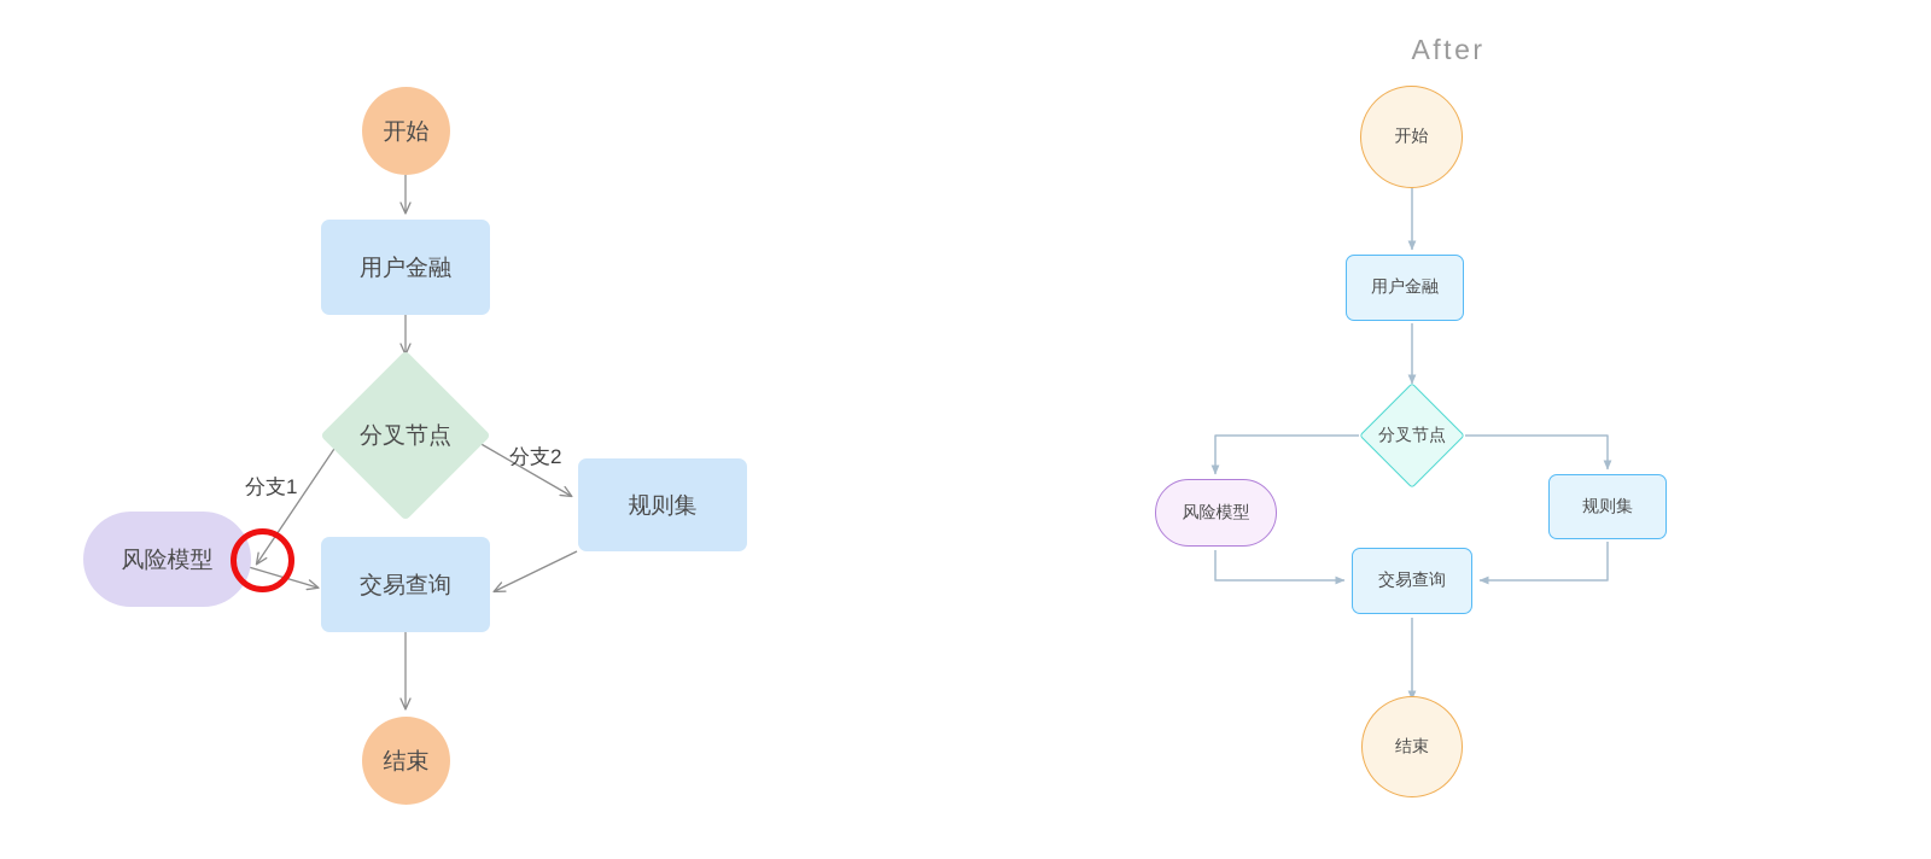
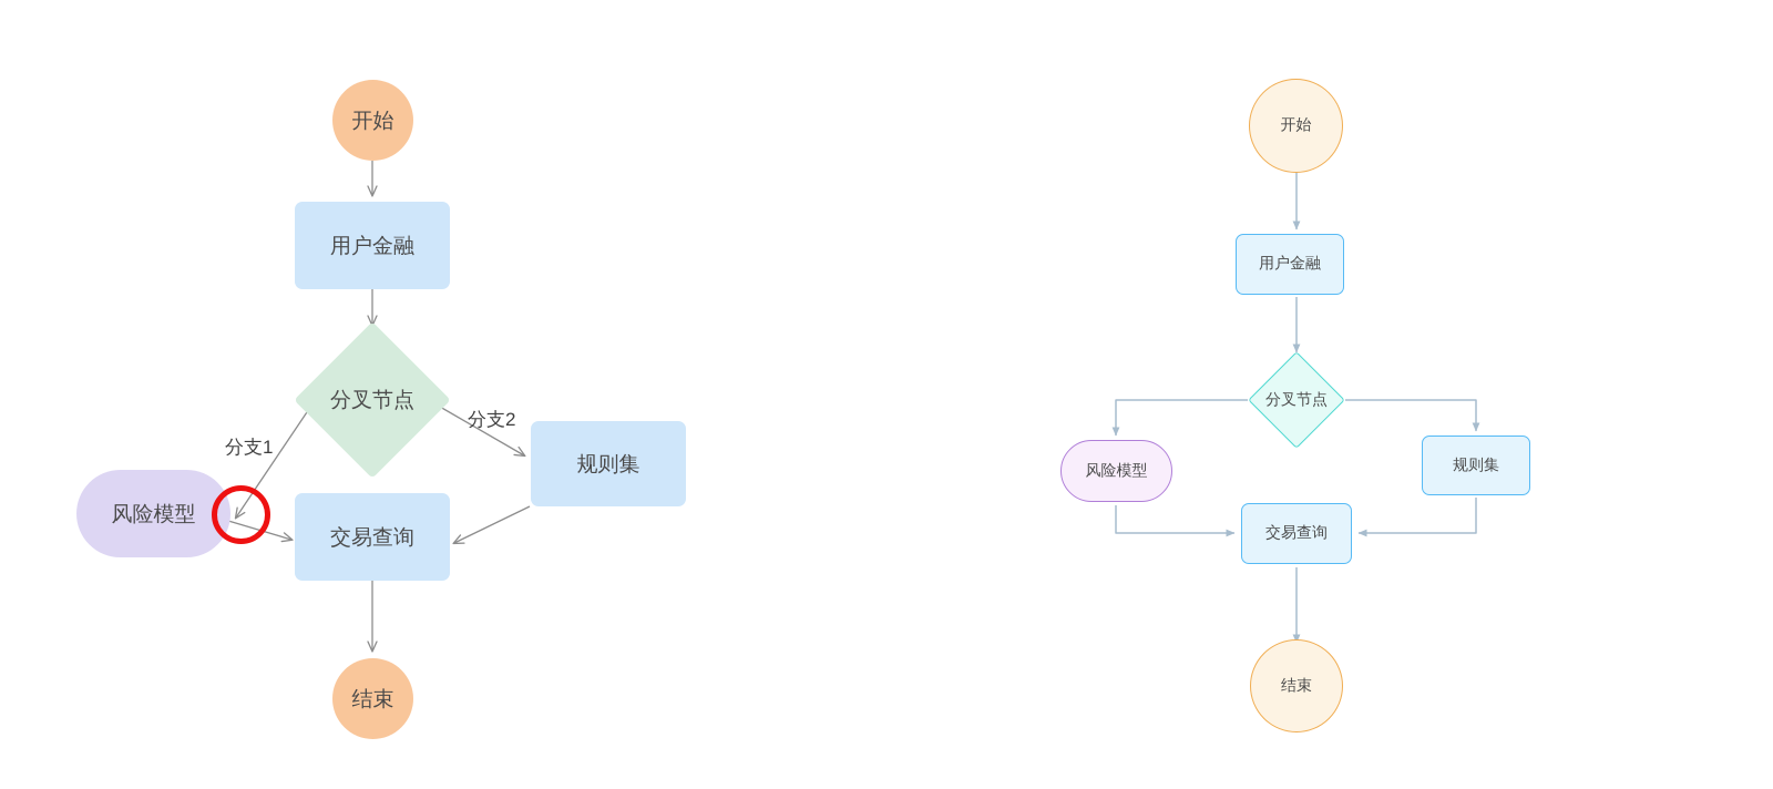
  开始
  用户金融
  分叉节点
  风险模型
  规则集
  交易查询
  结束
  分支1
  分支2
- After
  开始
  用户金融
  分叉节点
  风险模型
  规则集
  交易查询
  结束
